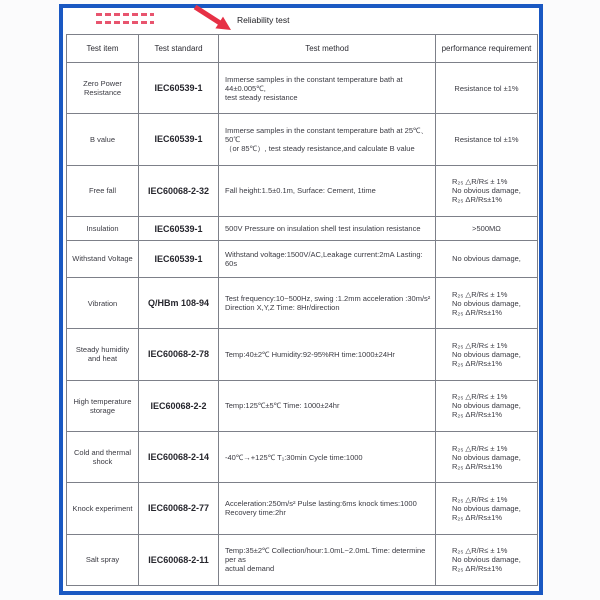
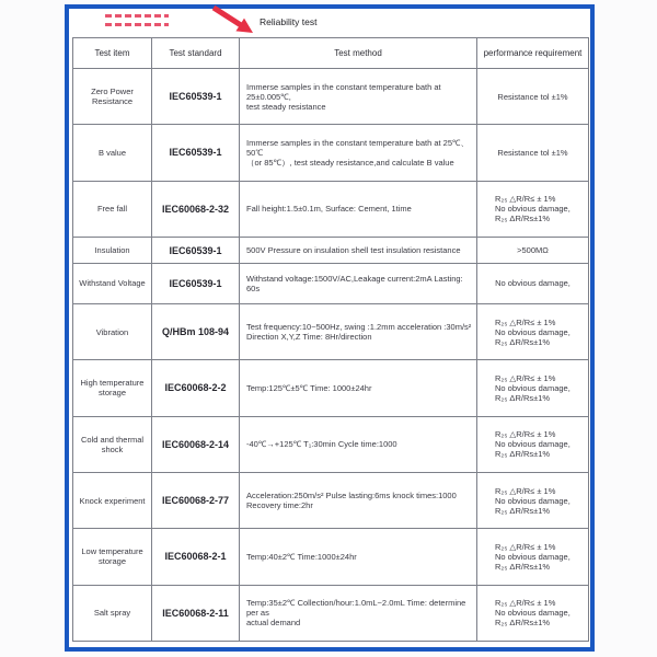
  Reliability test
  Test item	Test standard	Test method	performance requirement
- Zero Power Resistance	IEC60539-1	Immerse samples in the constant temperature bath at 44±0.005℃, test steady resistance	Resistance tol ±1%
+ Zero Power Resistance	IEC60539-1	Immerse samples in the constant temperature bath at 25±0.005℃, test steady resistance	Resistance tol ±1%
  B value	IEC60539-1	Immerse samples in the constant temperature bath at 25℃、 50℃ （or 85℃）, test steady resistance,and calculate B value	Resistance tol ±1%
  Free fall	IEC60068-2-32	Fall height:1.5±0.1m, Surface: Cement, 1time	R₂₅ △R/R≤ ± 1% No obvious damage, R₂₅ ΔR/Rs±1%
  Insulation	IEC60539-1	500V Pressure on insulation shell test insulation resistance	>500MΩ
  Withstand Voltage	IEC60539-1	Withstand voltage:1500V/AC,Leakage current:2mA Lasting: 60s	No obvious damage,
  Vibration	Q/HBm 108-94	Test frequency:10~500Hz, swing :1.2mm acceleration :30m/s² Direction X,Y,Z Time: 8Hr/direction	R₂₅ △R/R≤ ± 1% No obvious damage, R₂₅ ΔR/Rs±1%
- Steady humidity and heat	IEC60068-2-78	Temp:40±2℃ Humidity:92-95%RH time:1000±24Hr	R₂₅ △R/R≤ ± 1% No obvious damage, R₂₅ ΔR/Rs±1%
  High temperature storage	IEC60068-2-2	Temp:125℃±5℃ Time: 1000±24hr	R₂₅ △R/R≤ ± 1% No obvious damage, R₂₅ ΔR/Rs±1%
  Cold and thermal shock	IEC60068-2-14	-40℃→+125℃ T₁:30min Cycle time:1000	R₂₅ △R/R≤ ± 1% No obvious damage, R₂₅ ΔR/Rs±1%
  Knock experiment	IEC60068-2-77	Acceleration:250m/s² Pulse lasting:6ms knock times:1000 Recovery time:2hr	R₂₅ △R/R≤ ± 1% No obvious damage, R₂₅ ΔR/Rs±1%
+ Low temperature storage	IEC60068-2-1	Temp:40±2℃ Time:1000±24hr	R₂₅ △R/R≤ ± 1% No obvious damage, R₂₅ ΔR/Rs±1%
  Salt spray	IEC60068-2-11	Temp:35±2℃ Collection/hour:1.0mL~2.0mL Time: determine per as actual demand	R₂₅ △R/R≤ ± 1% No obvious damage, R₂₅ ΔR/Rs±1%
